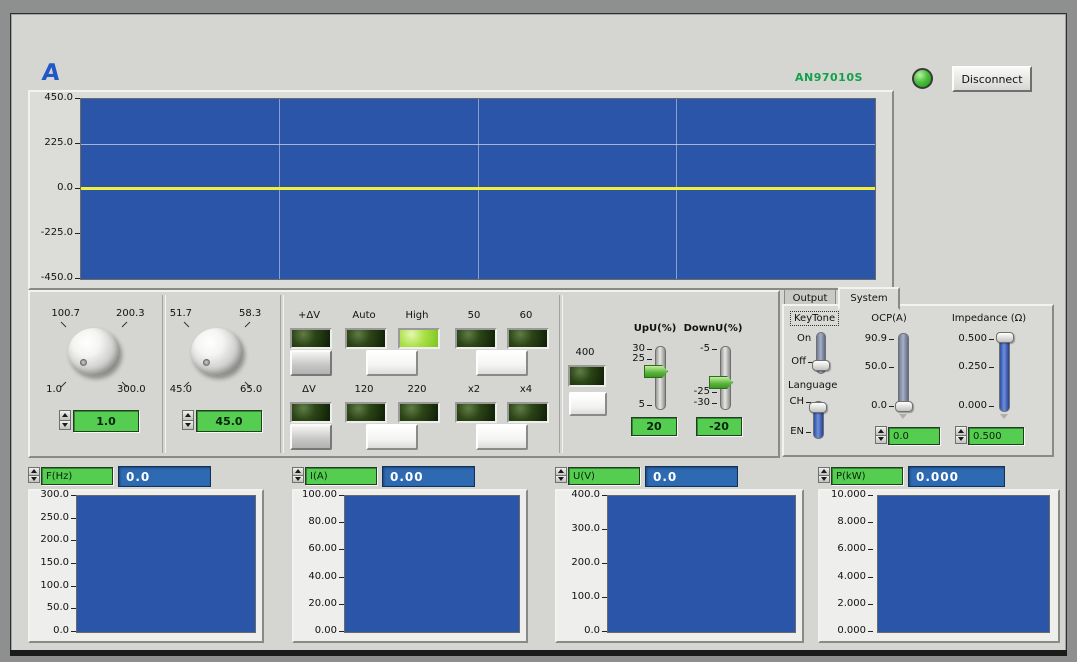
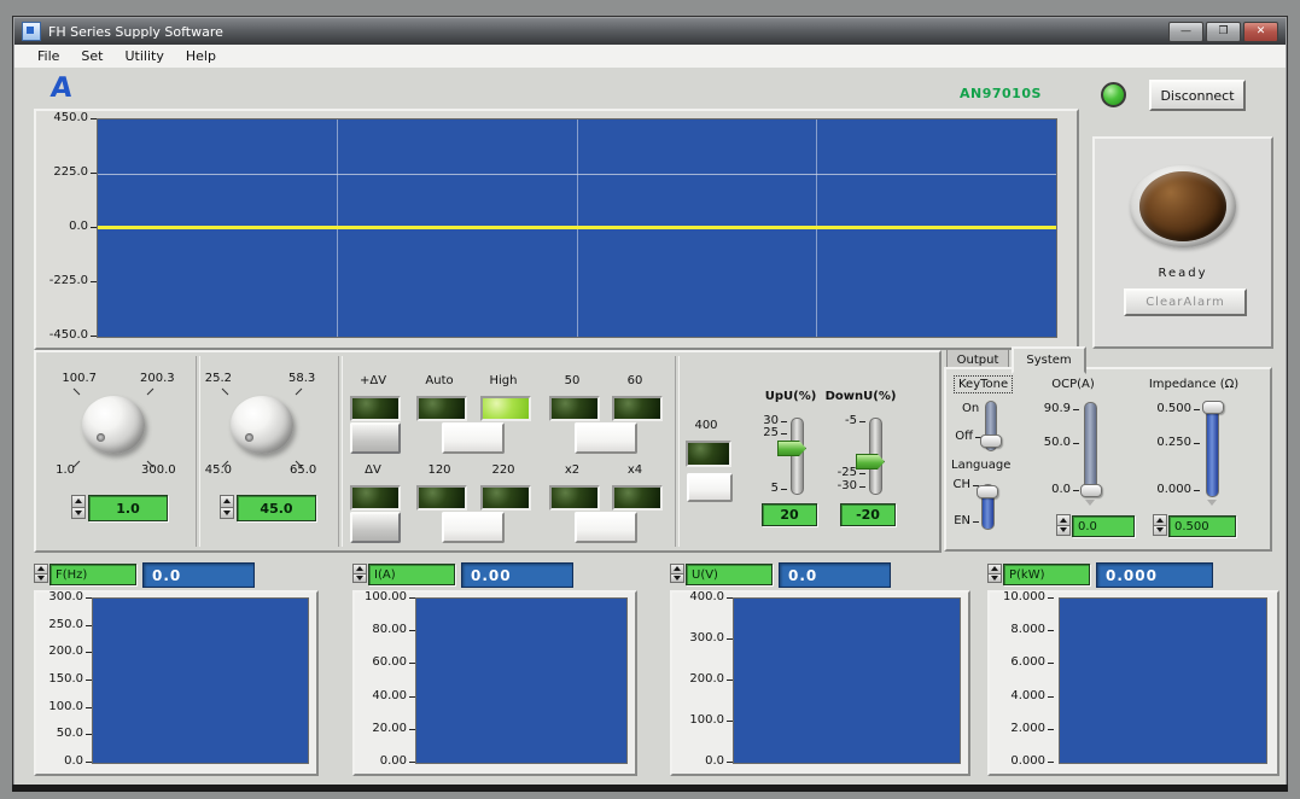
+ FH Series Supply Software
+ —
+ ❐
+ ✕
+ File
+ Set
+ Utility
+ Help
  AN97010S
  Disconnect
  450.0
  225.0
  0.0
  -225.0
  -450.0
+ Ready
+ ClearAlarm
  100.7
  200.3
  1.0
  300.0
  1.0
- 51.7
+ 25.2
  58.3
  45.0
  65.0
  45.0
  +ΔV
  Auto
  High
  50
  60
  ΔV
  120
  220
  x2
  x4
  400
  UpU(%)
  30
  25
  5
  20
  DownU(%)
  -5
  -25
  -30
  -20
  Output
  System
  KeyTone
  On
  Off
  Language
  CH
  EN
  OCP(A)
  90.9
  50.0
  0.0
  0.0
  Impedance (Ω)
  0.500
  0.250
  0.000
  0.500
  F(Hz)
  0.0
  300.0
  250.0
  200.0
  150.0
  100.0
  50.0
  0.0
  I(A)
  0.00
  100.00
  80.00
  60.00
  40.00
  20.00
  0.00
  U(V)
  0.0
  400.0
  300.0
  200.0
  100.0
  0.0
  P(kW)
  0.000
  10.000
  8.000
  6.000
  4.000
  2.000
  0.000
